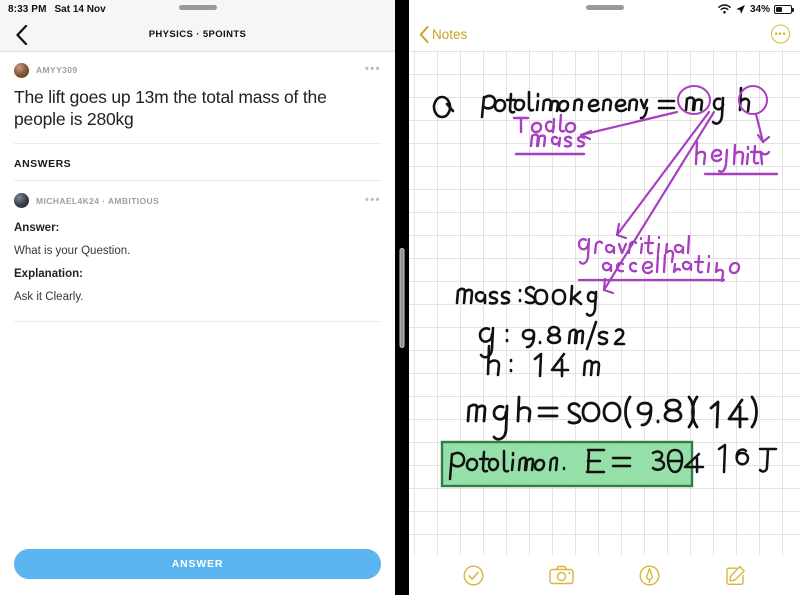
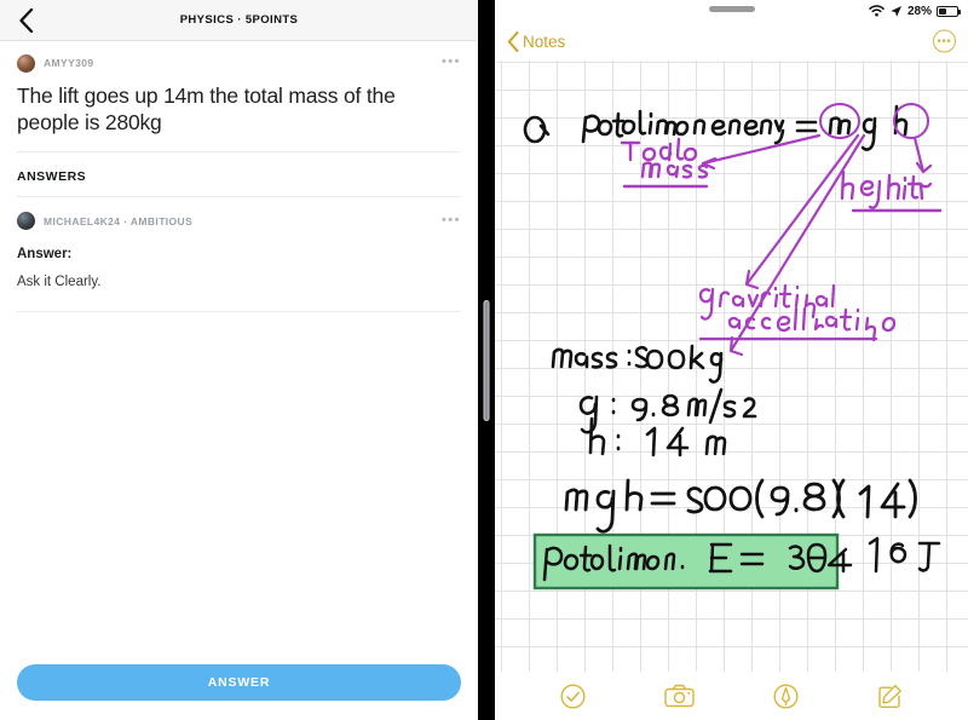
- 8:33 PM
- Sat 14 Nov
  PHYSICS · 5POINTS
  AMYY309
  •••
- The lift goes up 13m the total mass of the people is 280kg
+ The lift goes up 14m the total mass of the people is 280kg
  ANSWERS
  MICHAEL4K24 · AMBITIOUS
  •••
  Answer:
- What is your Question.
- Explanation:
  Ask it Clearly.
  ANSWER
- 34%
+ 28%
  Notes
  •••
